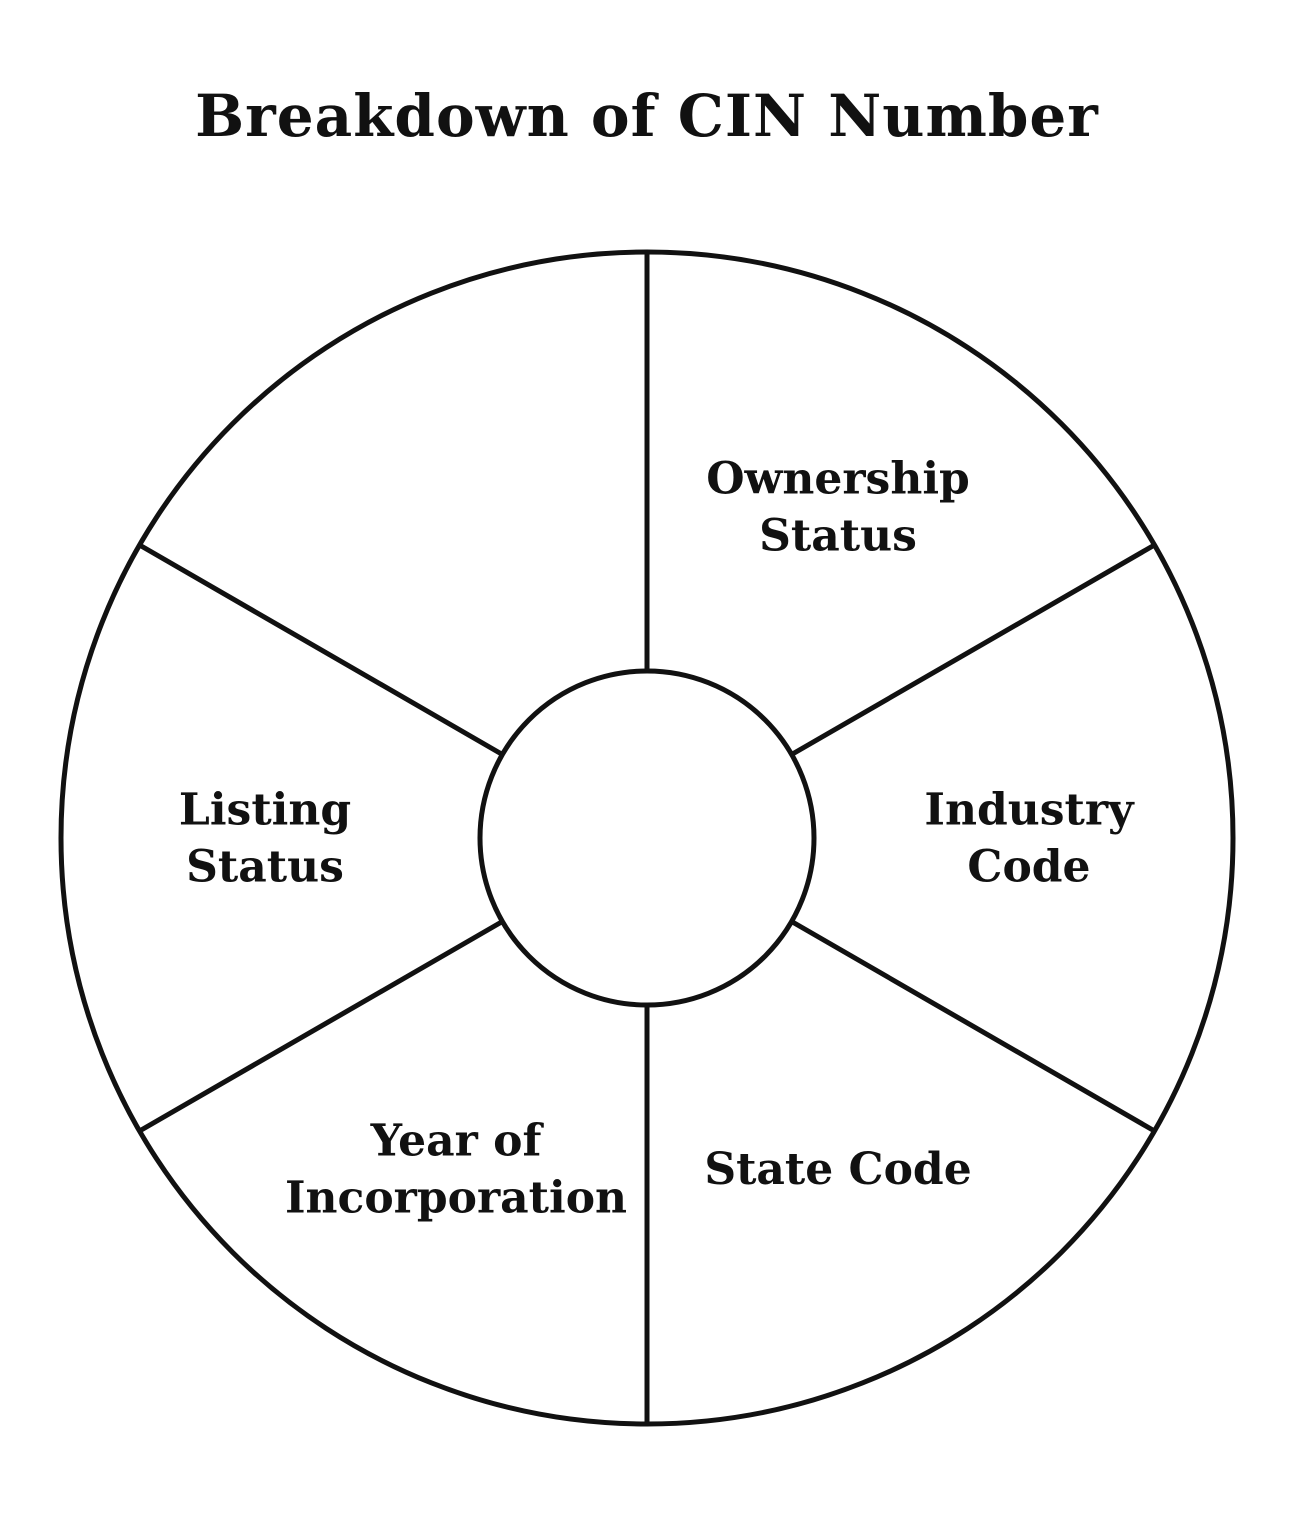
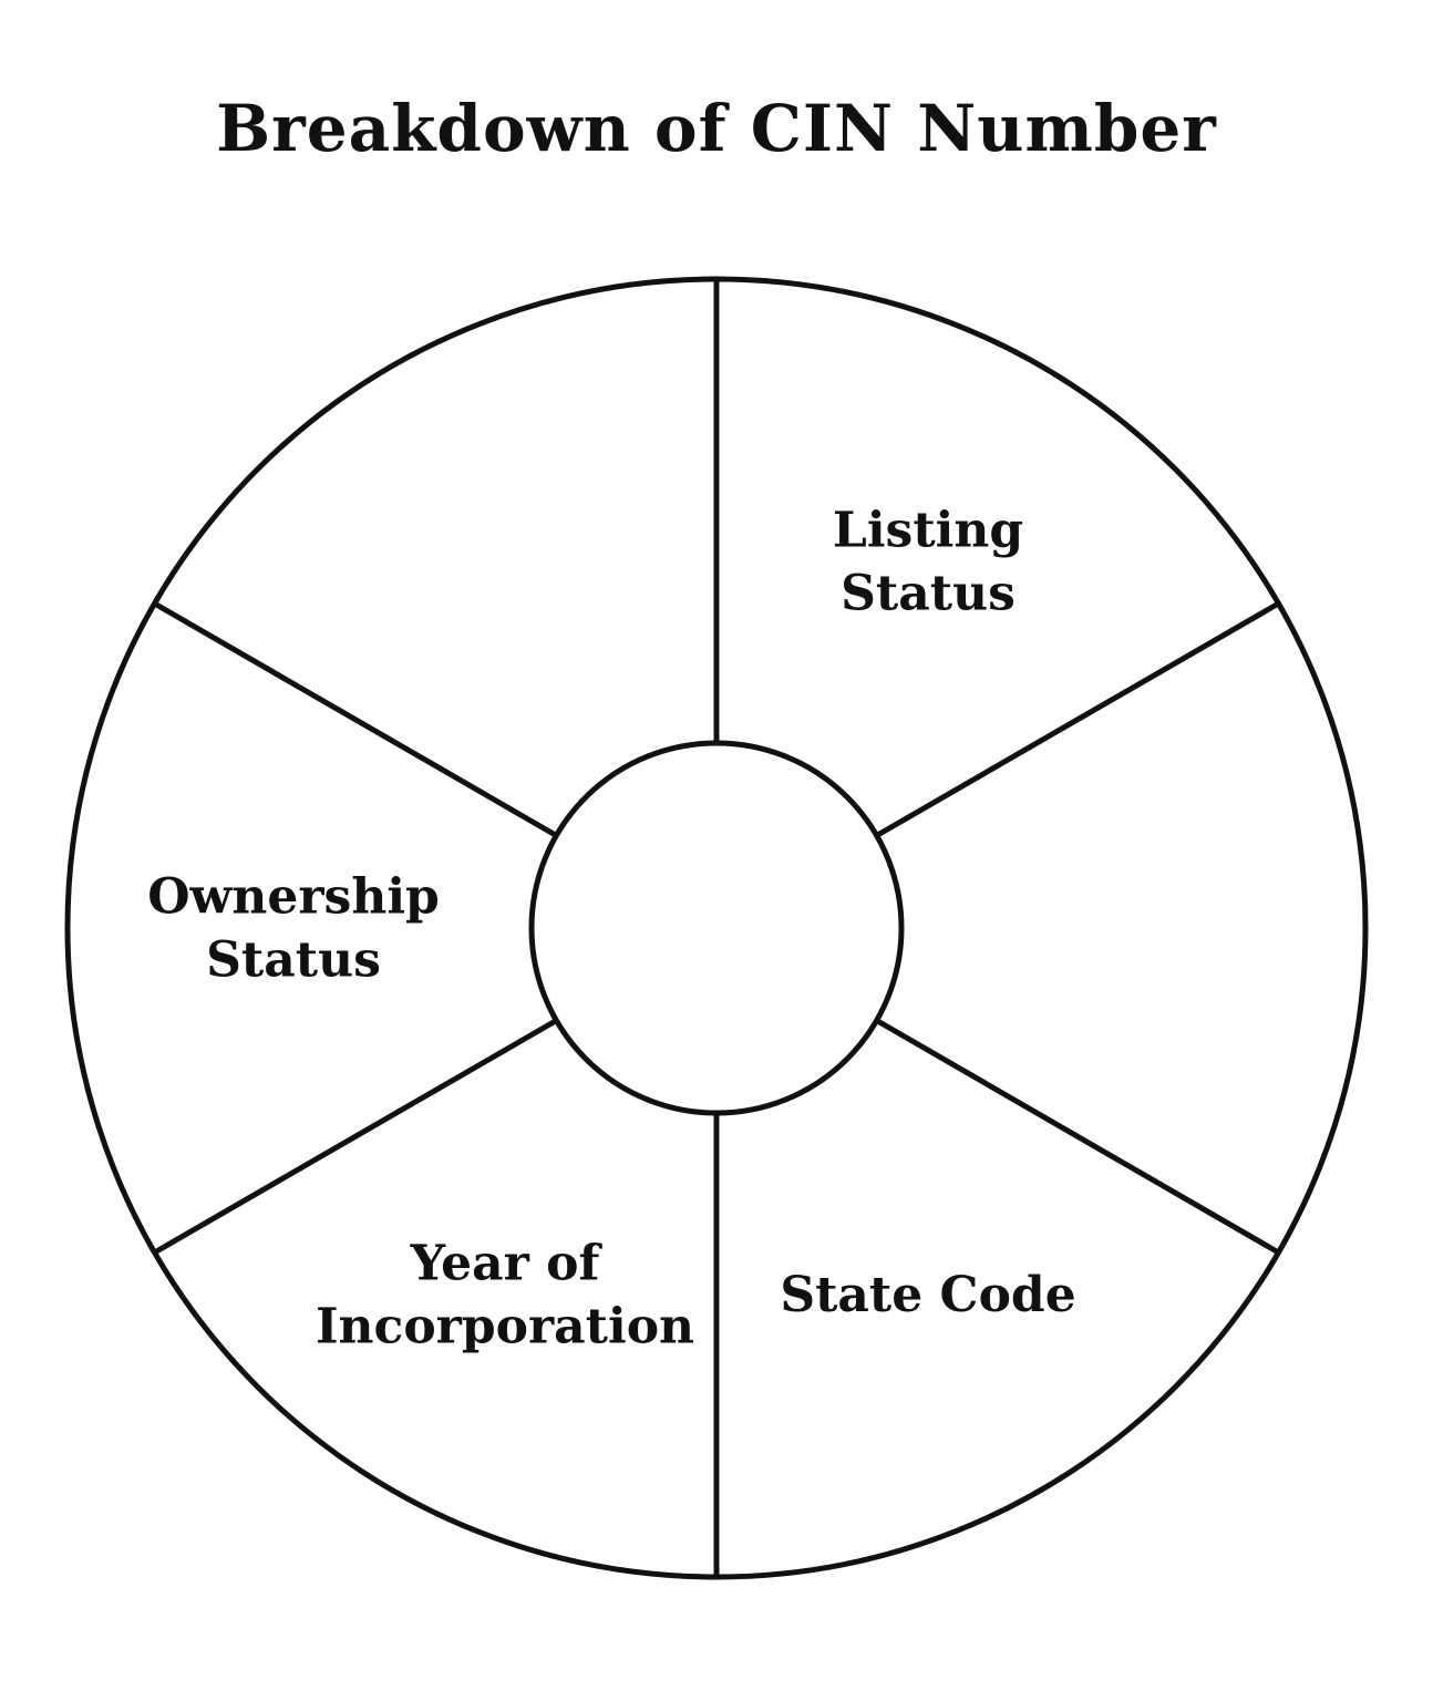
  Breakdown of CIN Number
- Ownership Status
+ Listing Status
- Industry Code
  State Code
  Year of Incorporation
- Listing Status
+ Ownership Status
